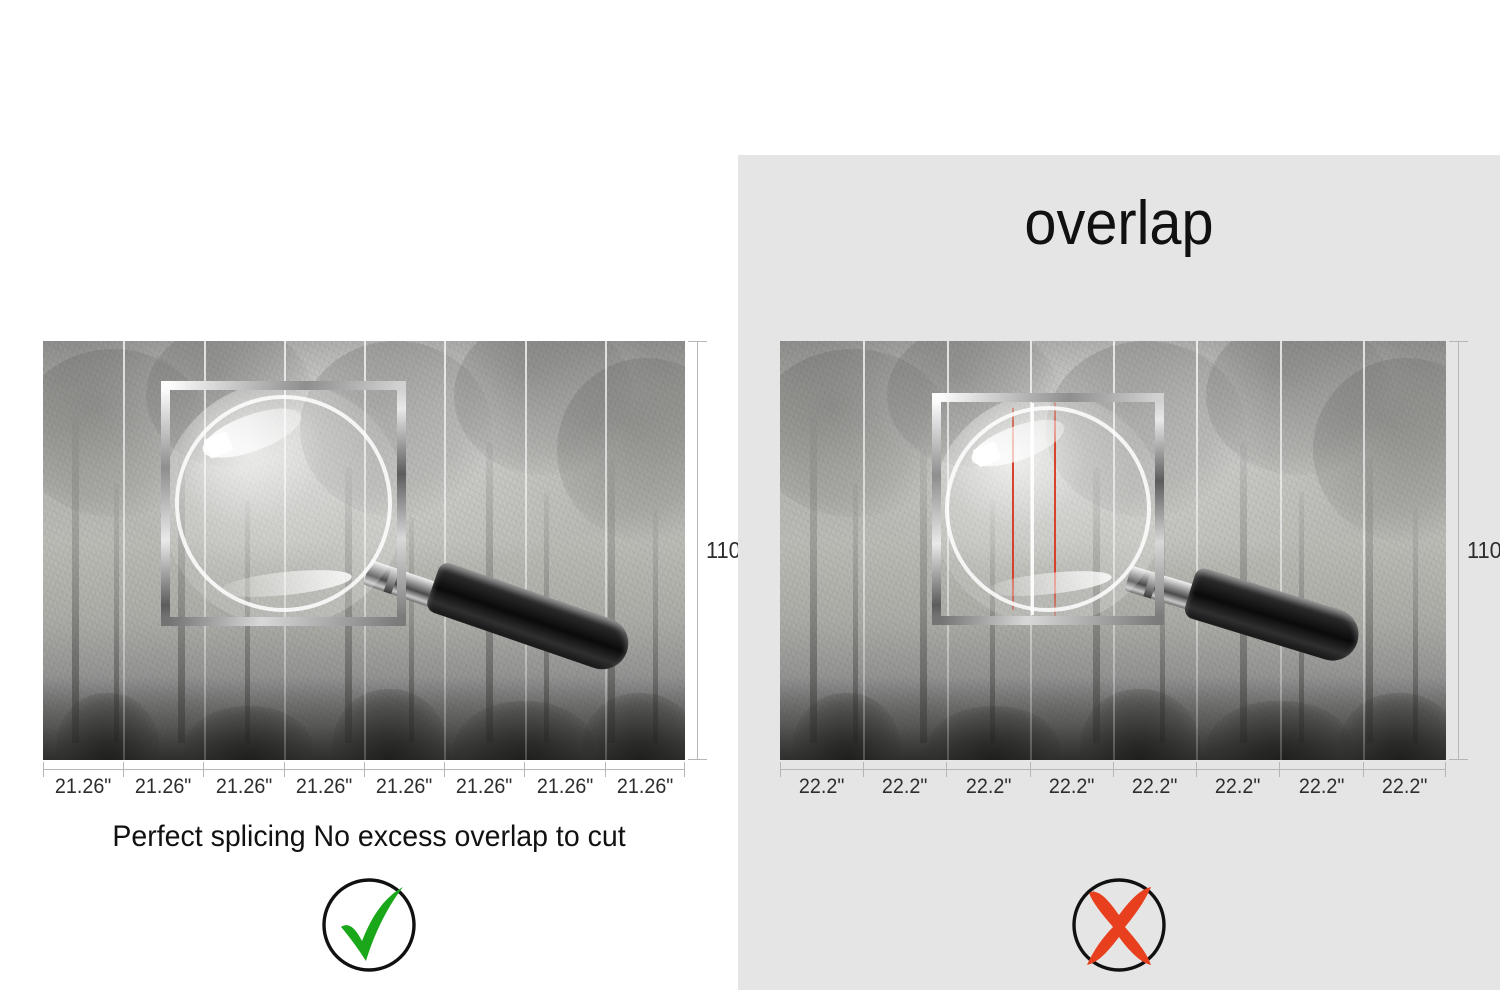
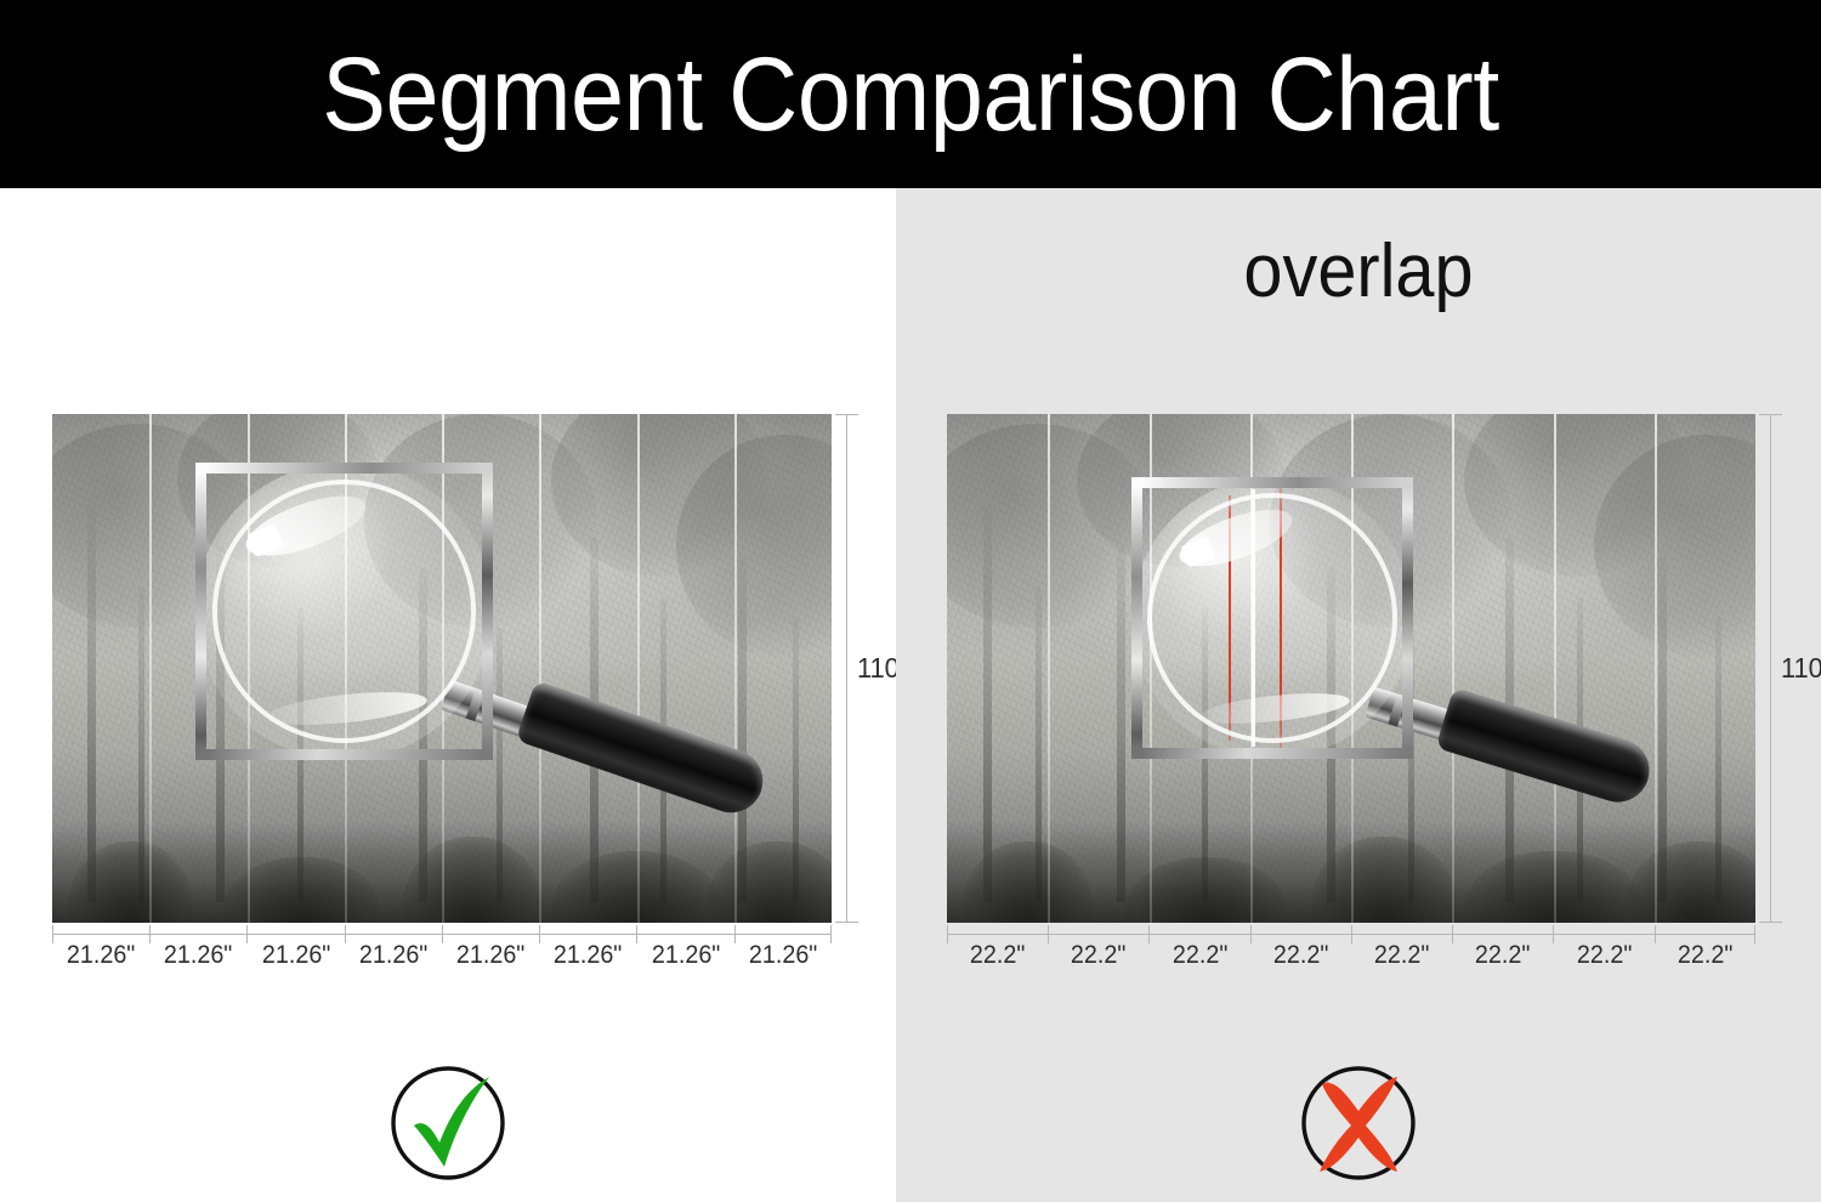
+ Segment Comparison Chart
  110
  21.26"
  21.26"
  21.26"
  21.26"
  21.26"
  21.26"
  21.26"
  21.26"
- Perfect splicing No excess overlap to cut
  overlap
  110
  22.2"
  22.2"
  22.2"
  22.2"
  22.2"
  22.2"
  22.2"
  22.2"
